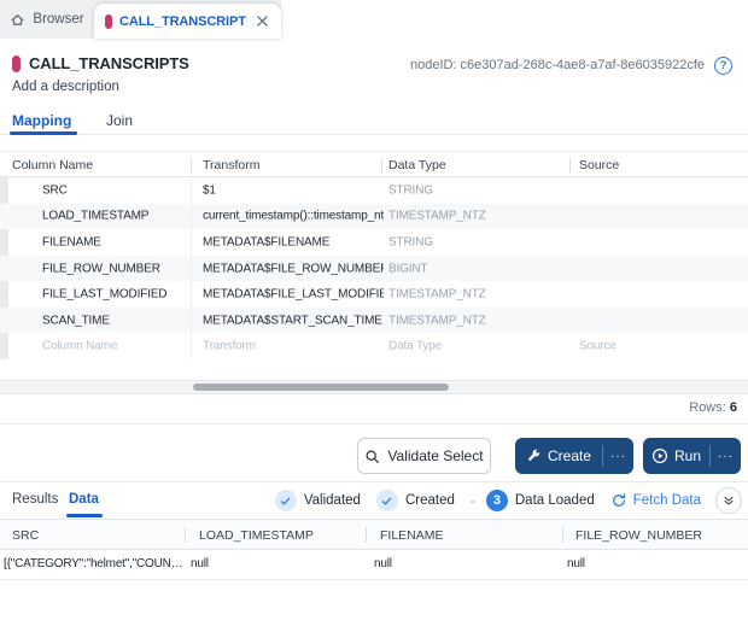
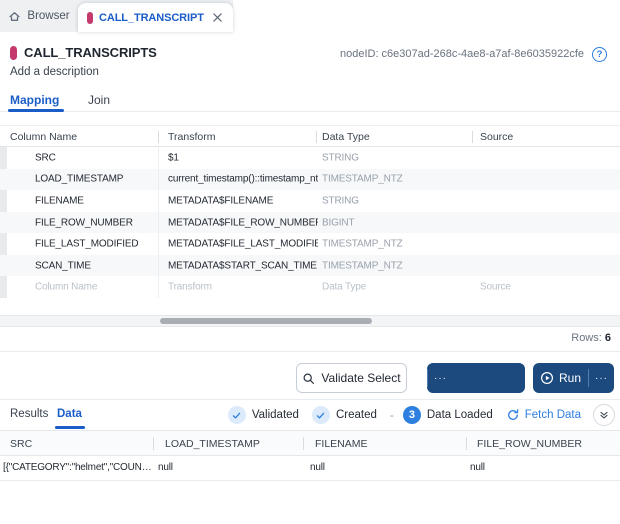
  Browser
  CALL_TRANSCRIPT
  CALL_TRANSCRIPTS
  nodeID: c6e307ad-268c-4ae8-a7af-8e6035922cfe
  ?
  Add a description
  Mapping
  Join
  Column Name
  Transform
  Data Type
  Source
  SRC
  $1
  STRING
  LOAD_TIMESTAMP
  current_timestamp()::timestamp_nt
  TIMESTAMP_NTZ
  FILENAME
  METADATA$FILENAME
  STRING
  FILE_ROW_NUMBER
  METADATA$FILE_ROW_NUMBE
  BIGINT
  FILE_LAST_MODIFIED
  METADATA$FILE_LAST_MODIFIE
  TIMESTAMP_NTZ
  SCAN_TIME
  METADATA$START_SCAN_TIME
  TIMESTAMP_NTZ
  Column Name
  Transform
  Data Type
  Source
  Rows: 6
  Validate Select
- Create
  ···
  Run
  ···
  Results
  Data
  Validated
  Created
  -
  3
  Data Loaded
  Fetch Data
  SRC
  LOAD_TIMESTAMP
  FILENAME
  FILE_ROW_NUMBER
  [{"CATEGORY":"helmet","COUNTR
  null
  null
  null
